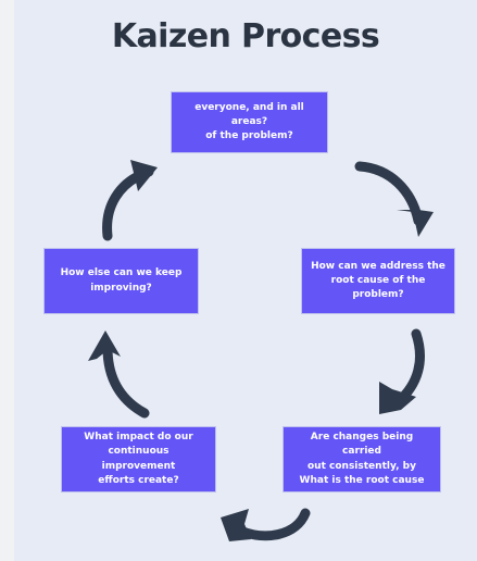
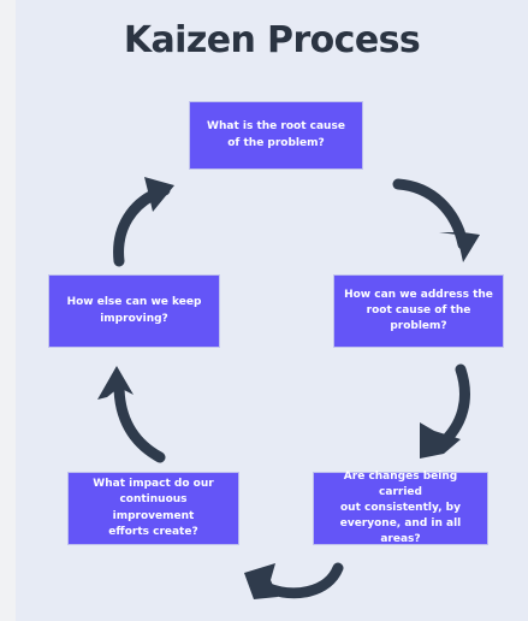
  Kaizen Process
- everyone, and in all areas?
+ What is the root cause
  of the problem?
  How can we address the
  root cause of the
  problem?
  Are changes being carried
  out consistently, by
- What is the root cause
+ everyone, and in all areas?
  What impact do our
  continuous improvement
  efforts create?
  How else can we keep
  improving?
